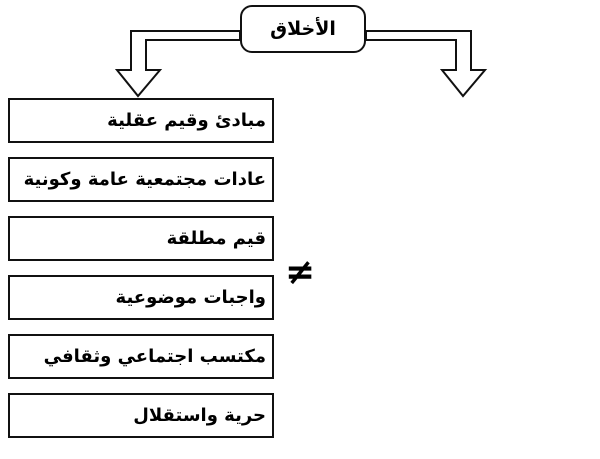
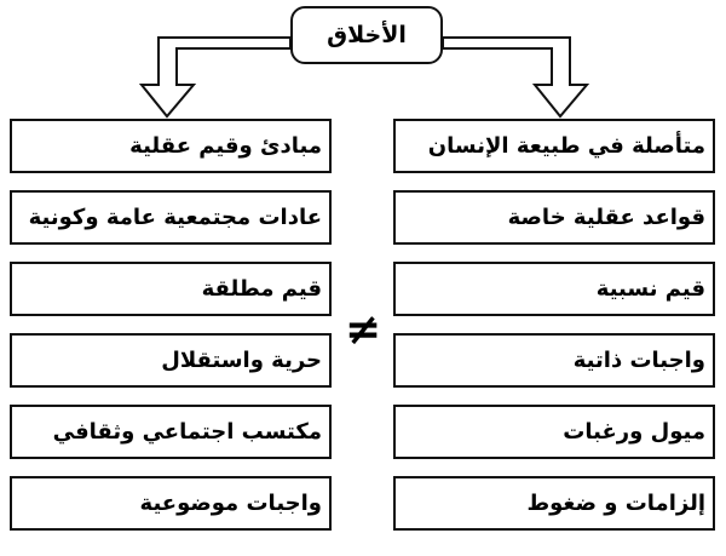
  الأخلاق
  مبادئ وقيم عقلية
  عادات مجتمعية عامة وكونية
  قيم مطلقة
- واجبات موضوعية
+ حرية واستقلال
  مكتسب اجتماعي وثقافي
- حرية واستقلال
+ واجبات موضوعية
+ متأصلة في طبيعة الإنسان
+ قواعد عقلية خاصة
+ قيم نسبية
+ واجبات ذاتية
+ ميول ورغبات
+ إلزامات و ضغوط
  ≠
